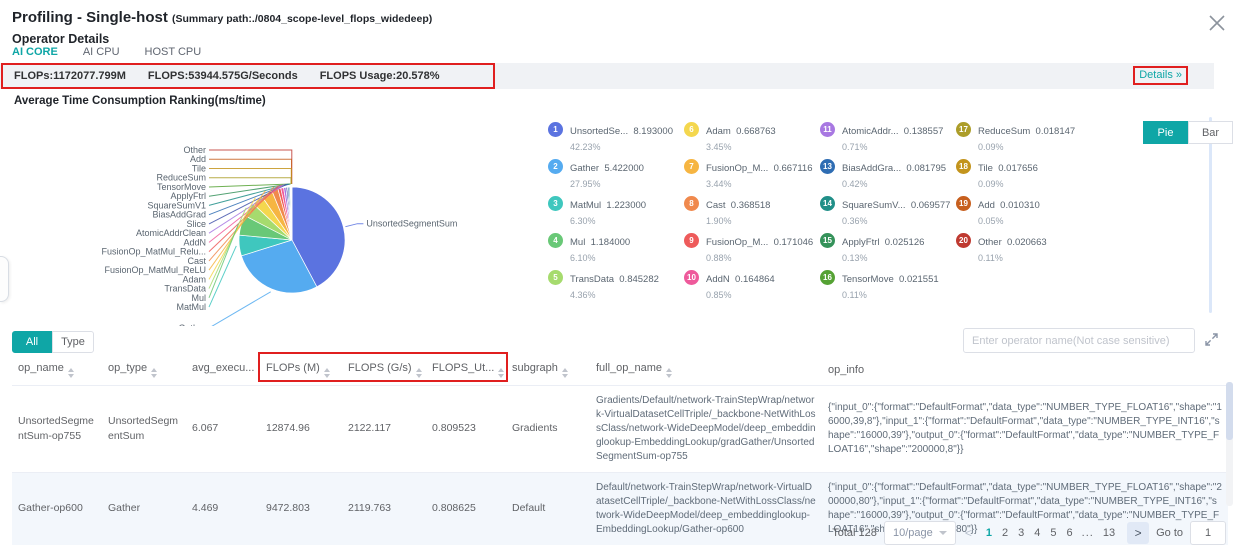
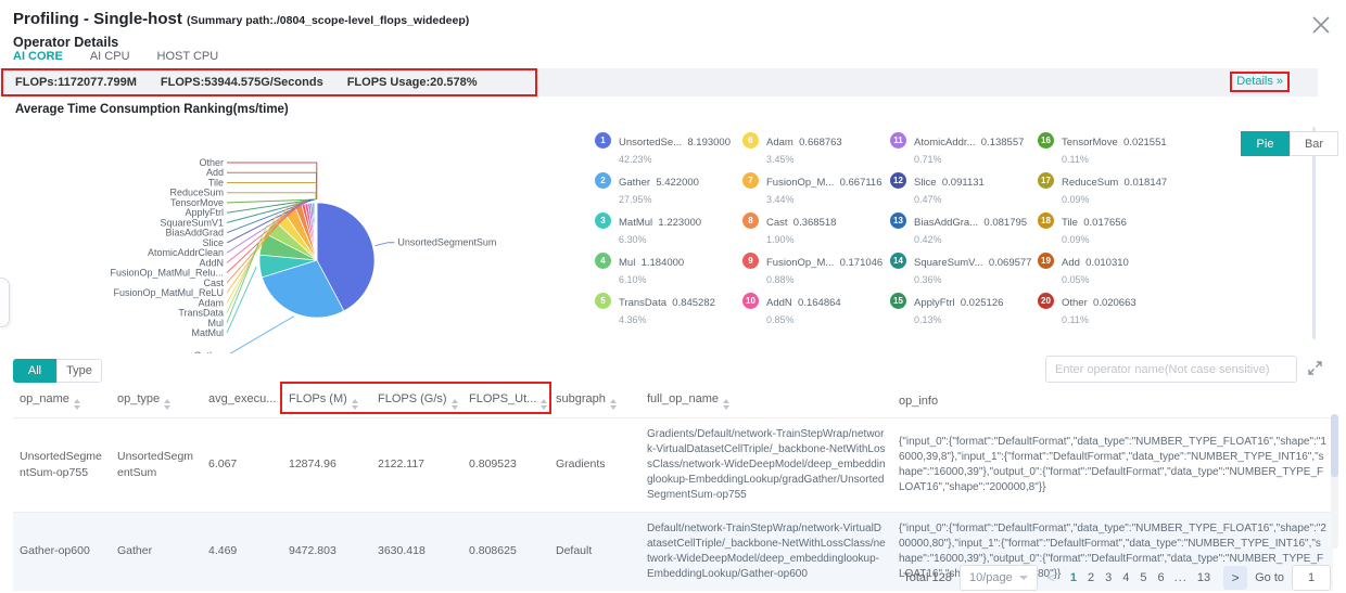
  Profiling - Single-host (Summary path:./0804_scope-level_flops_widedeep)
  Operator Details
  AI CORE
  AI CPU
  HOST CPU
  FLOPs:1172077.799M
  FLOPS:53944.575G/Seconds
  FLOPS Usage:20.578%
  Details »
  Average Time Consumption Ranking(ms/time)
  Other
  Add
  Tile
  ReduceSum
  TensorMove
  ApplyFtrl
  SquareSumV1
  BiasAddGrad
  Slice
  AtomicAddrClean
  AddN
  FusionOp_MatMul_Relu...
  Cast
  FusionOp_MatMul_ReLU
  Adam
  TransData
  Mul
  MatMul
  UnsortedSegmentSum
  1
  UnsortedSe... 8.193000
  42.23%
  2
  Gather 5.422000
  27.95%
  3
  MatMul 1.223000
  6.30%
  4
  Mul 1.184000
  6.10%
  5
  TransData 0.845282
  4.36%
  6
  Adam 0.668763
  3.45%
  7
  FusionOp_M... 0.667116
  3.44%
  8
  Cast 0.368518
  1.90%
  9
  FusionOp_M... 0.171046
  0.88%
  10
  AddN 0.164864
  0.85%
  11
  AtomicAddr... 0.138557
  0.71%
+ 12
+ Slice 0.091131
+ 0.47%
  13
  BiasAddGra... 0.081795
  0.42%
  14
  SquareSumV... 0.069577
  0.36%
  15
  ApplyFtrl 0.025126
  0.13%
  16
  TensorMove 0.021551
  0.11%
  17
  ReduceSum 0.018147
  0.09%
  18
  Tile 0.017656
  0.09%
  19
  Add 0.010310
  0.05%
  20
  Other 0.020663
  0.11%
  Pie
  Bar
  All
  Type
  Enter operator name(Not case sensitive)
  op_name	op_type	avg_execu...	FLOPs (M)	FLOPS (G/s)	FLOPS_Ut...	subgraph	full_op_name	op_info
  UnsortedSegmentSum-op755	UnsortedSegmentSum	6.067	12874.96	2122.117	0.809523	Gradients	Gradients/Default/network-TrainStepWrap/network-VirtualDatasetCellTriple/_backbone-NetWithLossClass/network-WideDeepModel/deep_embeddinglookup-EmbeddingLookup/gradGather/UnsortedSegmentSum-op755	{"input_0":{"format":"DefaultFormat","data_type":"NUMBER_TYPE_FLOAT16","shape":"16000,39,8"},"input_1":{"format":"DefaultFormat","data_type":"NUMBER_TYPE_INT16","shape":"16000,39"},"output_0":{"format":"DefaultFormat","data_type":"NUMBER_TYPE_FLOAT16","shape":"200000,8"}}
- Gather-op600	Gather	4.469	9472.803	2119.763	0.808625	Default	Default/network-TrainStepWrap/network-VirtualDatasetCellTriple/_backbone-NetWithLossClass/network-WideDeepModel/deep_embeddinglookup-EmbeddingLookup/Gather-op600	{"input_0":{"format":"DefaultFormat","data_type":"NUMBER_TYPE_FLOAT16","shape":"200000,80"},"input_1":{"format":"DefaultFormat","data_type":"NUMBER_TYPE_INT16","shape":"16000,39"},"output_0":{"format":"DefaultFormat","data_type":"NUMBER_TYPE_FLOAT16","sh80"}}
+ Gather-op600	Gather	4.469	9472.803	3630.418	0.808625	Default	Default/network-TrainStepWrap/network-VirtualDatasetCellTriple/_backbone-NetWithLossClass/network-WideDeepModel/deep_embeddinglookup-EmbeddingLookup/Gather-op600	{"input_0":{"format":"DefaultFormat","data_type":"NUMBER_TYPE_FLOAT16","shape":"200000,80"},"input_1":{"format":"DefaultFormat","data_type":"NUMBER_TYPE_INT16","shape":"16000,39"},"output_0":{"format":"DefaultFormat","data_type":"NUMBER_TYPE_FLOAT16","sh80"}}
  Total 128
  10/page
  <
  1
  2
  3
  4
  5
  6
  ...
  13
  >
  Go to
  1
